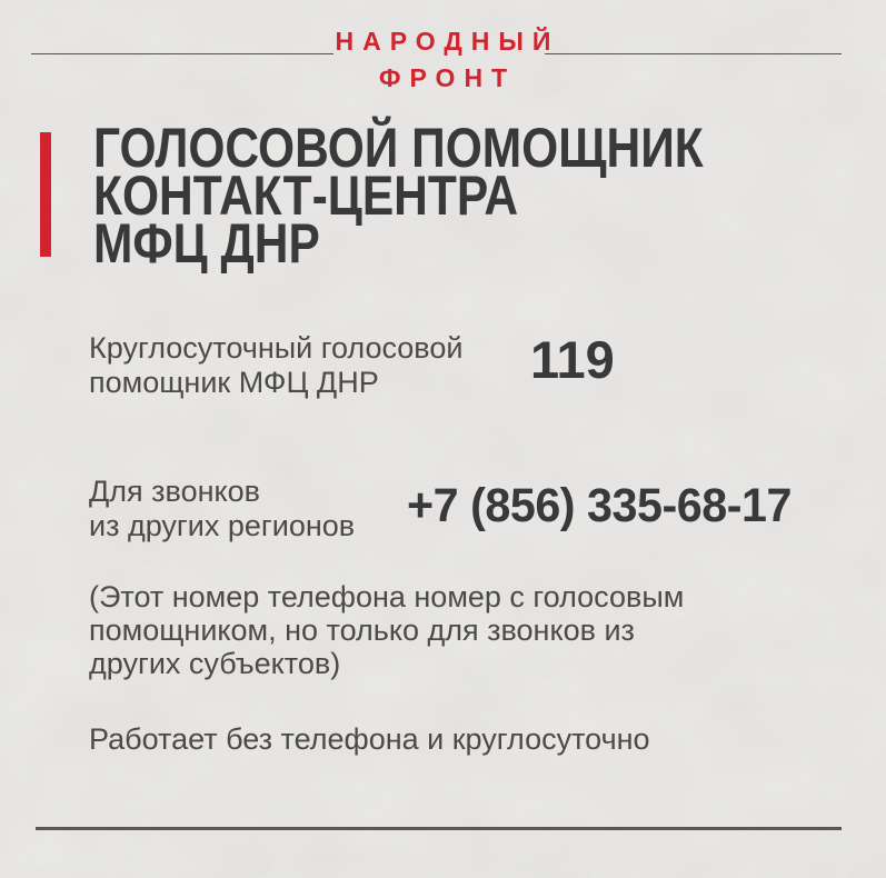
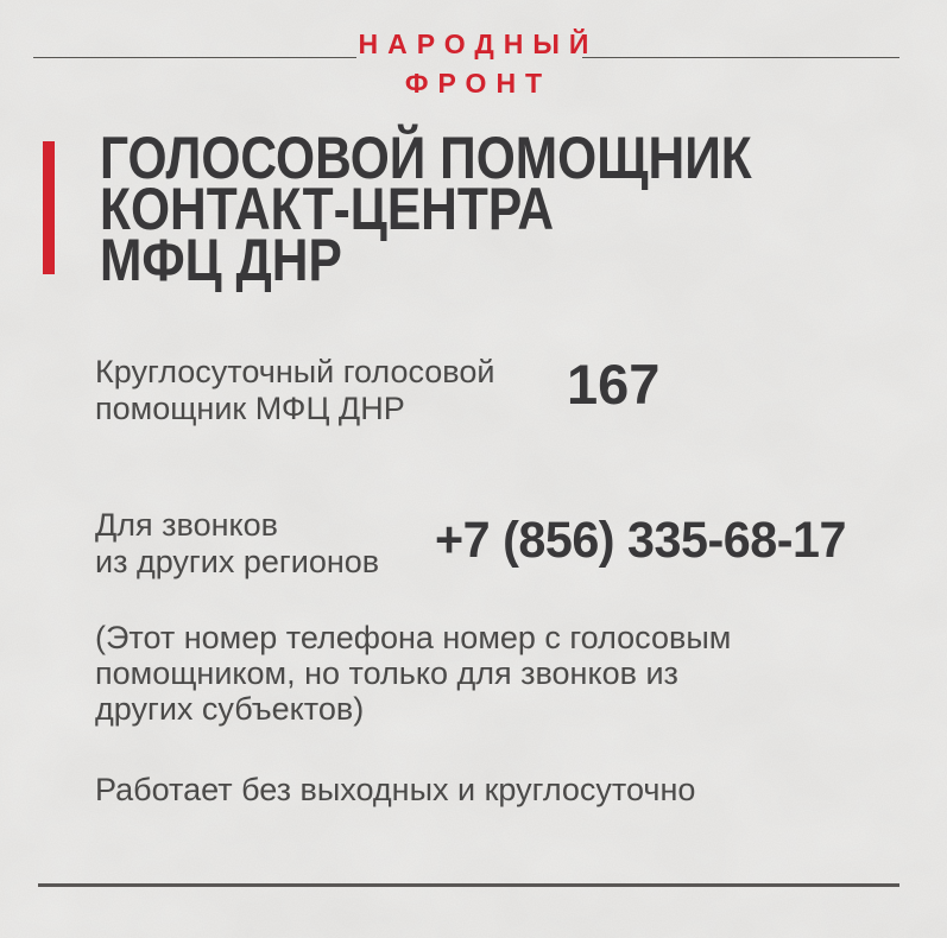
  НАРОДНЫЙ
  ФРОНТ
  ГОЛОСОВОЙ ПОМОЩНИК
  КОНТАКТ-ЦЕНТРА
  МФЦ ДНР
  Круглосуточный голосовой
  помощник МФЦ ДНР
- 119
+ 167
  Для звонков
  из других регионов
  +7 (856) 335-68-17
  (Этот номер телефона номер с голосовым
  помощником, но только для звонков из
  других субъектов)
- Работает без телефона и круглосуточно
+ Работает без выходных и круглосуточно
